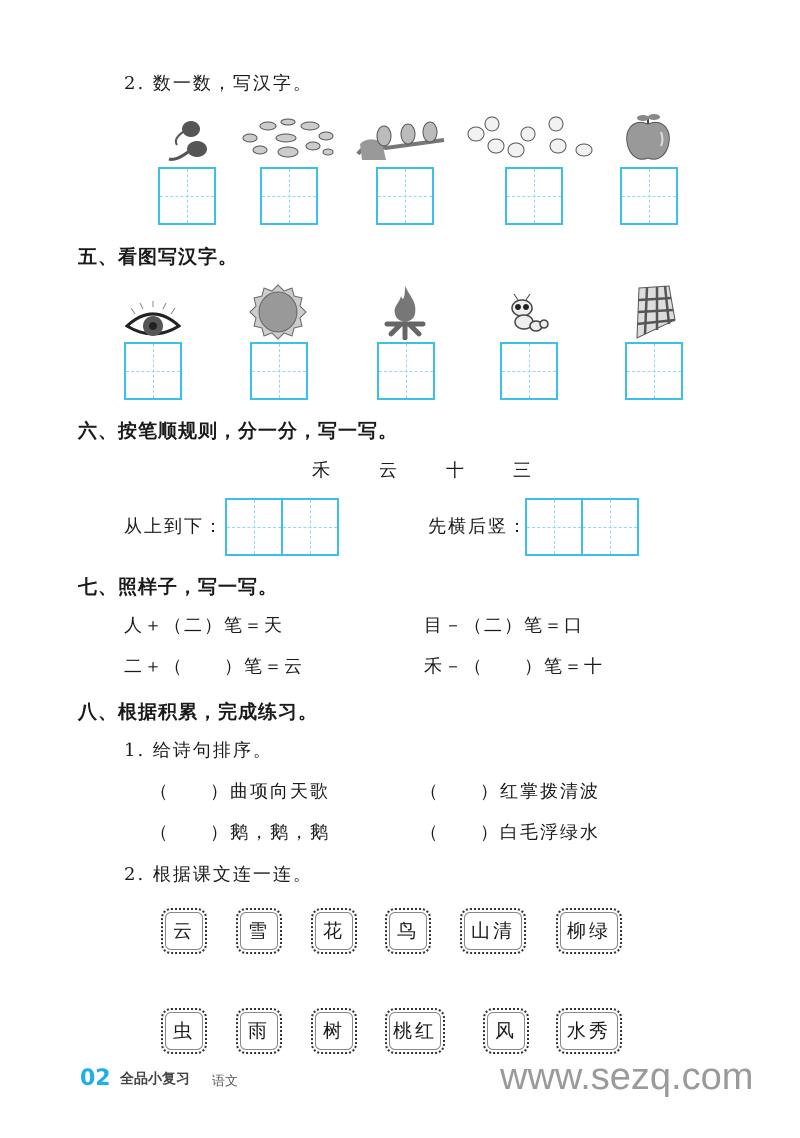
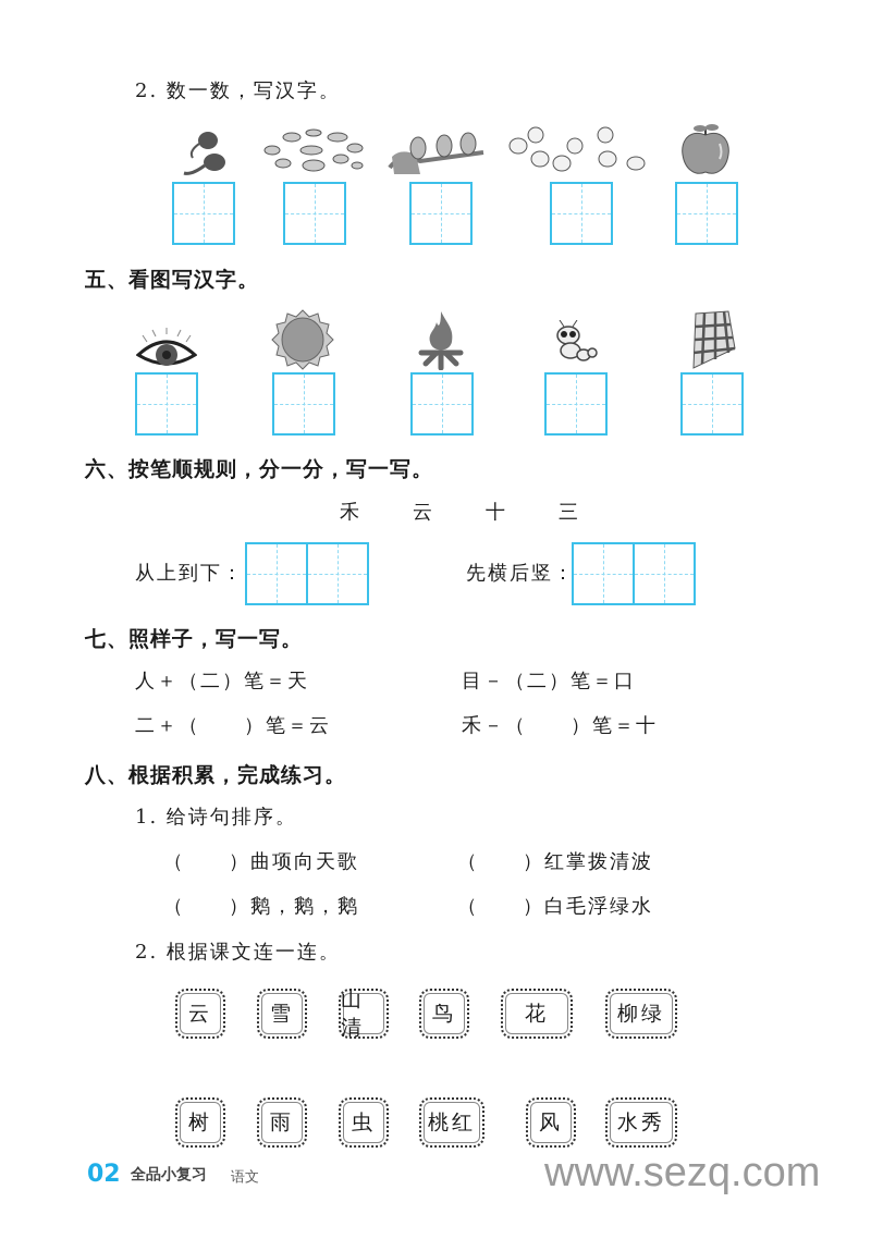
  2. 数一数，写汉字。
  五、看图写汉字。
  六、按笔顺规则，分一分，写一写。
  禾
  云
  十
  三
  从上到下：
  先横后竖：
  七、照样子，写一写。
  人＋（二）笔＝天
  目－（二）笔＝口
  二＋（ ）笔＝云
  禾－（ ）笔＝十
  八、根据积累，完成练习。
  1. 给诗句排序。
  （ ）曲项向天歌
  （ ）红掌拨清波
  （ ）鹅，鹅，鹅
  （ ）白毛浮绿水
  2. 根据课文连一连。
  云
  雪
- 花
+ 山清
  鸟
- 山清
+ 花
  柳绿
- 虫
+ 树
  雨
- 树
+ 虫
  桃红
  风
  水秀
  02
  全品小复习
  语文
  www.sezq.com
